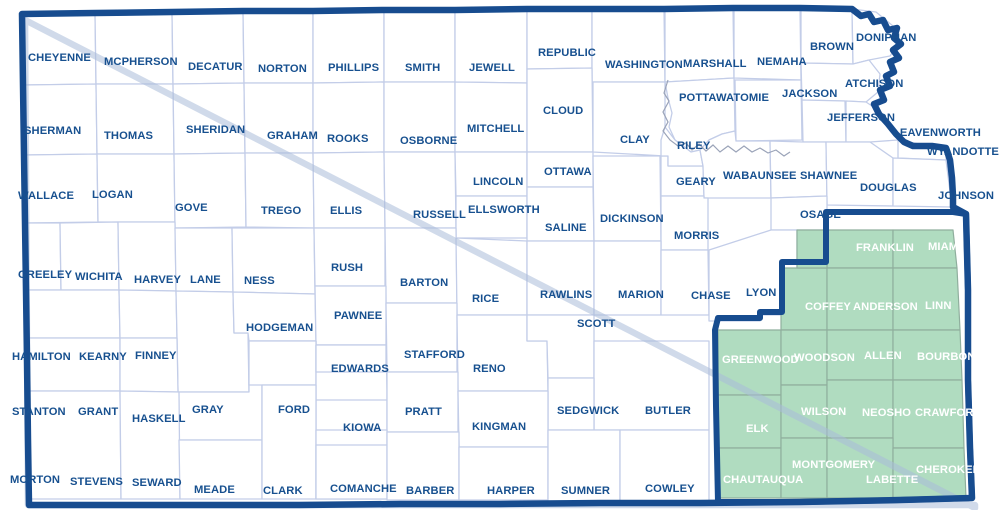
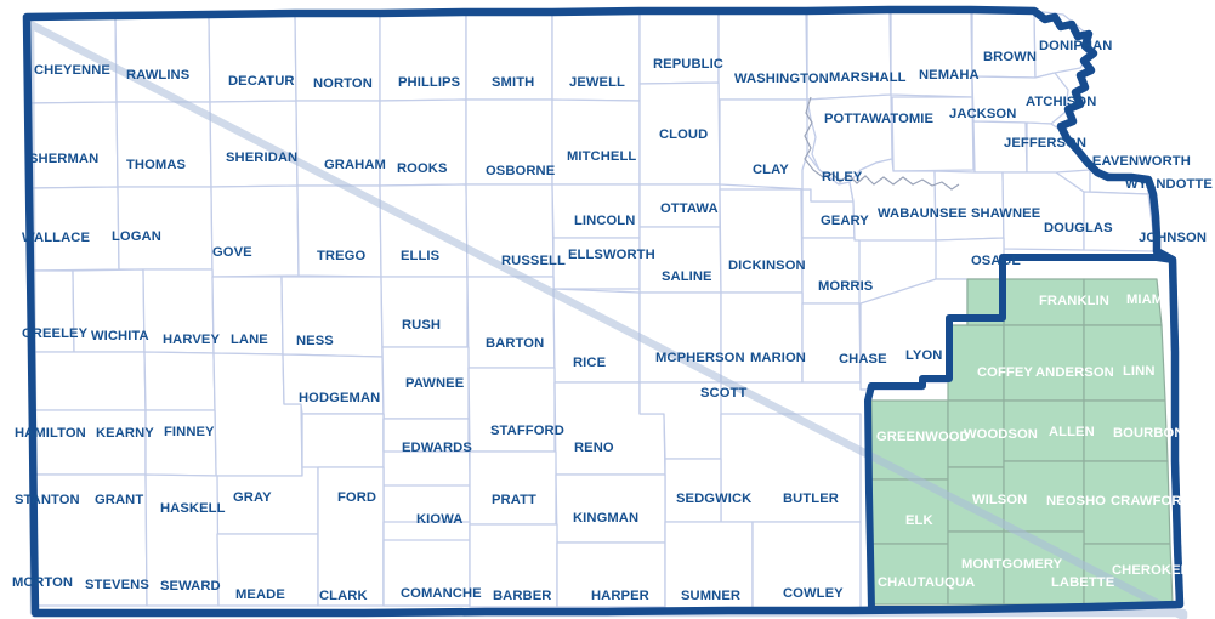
  CHEYENNE
- MCPHERSON
+ RAWLINS
  DECATUR
  NORTON
  PHILLIPS
  SMITH
  JEWELL
  REPUBLIC
  WASHINGTON
  MARSHALL
  NEMAHA
  BROWN
  DONIPHAN
  SHERMAN
  THOMAS
  SHERIDAN
  GRAHAM
  ROOKS
  OSBORNE
  MITCHELL
  CLOUD
  CLAY
  RILEY
  POTTAWATOMIE
  JACKSON
  ATCHISON
  JEFFERSON
  LEAVENWORTH
  WYANDOTTE
  WALLACE
  LOGAN
  GOVE
  TREGO
  ELLIS
  RUSSELL
  LINCOLN
  ELLSWORTH
  OTTAWA
  SALINE
  DICKINSON
  GEARY
  WABAUNSEE
  SHAWNEE
  DOUGLAS
  JOHNSON
  MORRIS
  OSAGE
  GREELEY
  WICHITA
  HARVEY
  LANE
  NESS
  RUSH
  BARTON
  RICE
- RAWLINS
+ MCPHERSON
  MARION
  CHASE
  LYON
  FRANKLIN
  MIAMI
  COFFEY
  ANDERSON
  LINN
  HODGEMAN
  PAWNEE
  STAFFORD
  SCOTT
  HAMILTON
  KEARNY
  FINNEY
  EDWARDS
  RENO
  GREENWOOD
  WOODSON
  ALLEN
  BOURBON
  STANTON
  GRANT
  HASKELL
  GRAY
  FORD
  KIOWA
  PRATT
  KINGMAN
  SEDGWICK
  BUTLER
  ELK
  WILSON
  NEOSHO
  CRAWFORD
  MORTON
  STEVENS
  SEWARD
  MEADE
  CLARK
  COMANCHE
  BARBER
  HARPER
  SUMNER
  COWLEY
  CHAUTAUQUA
  MONTGOMERY
  LABETTE
  CHEROKEE
